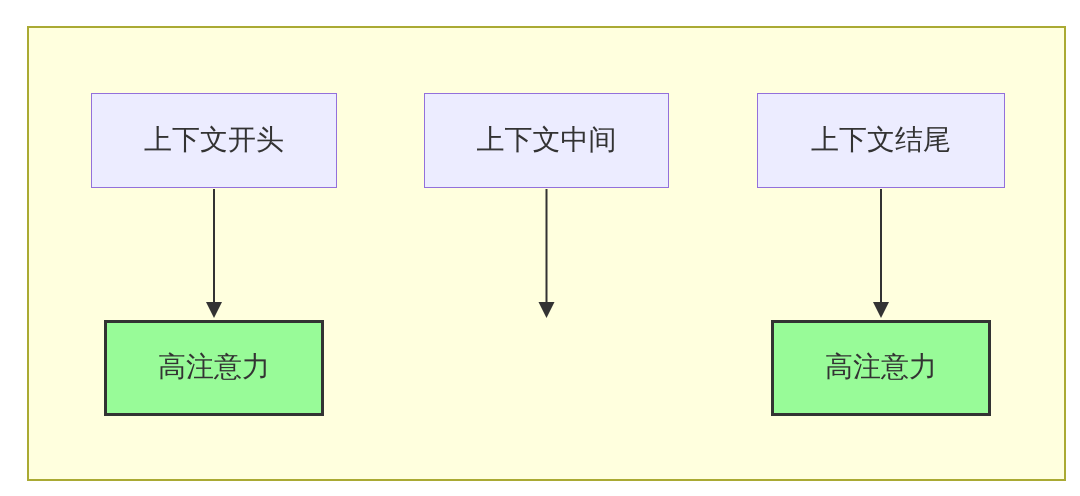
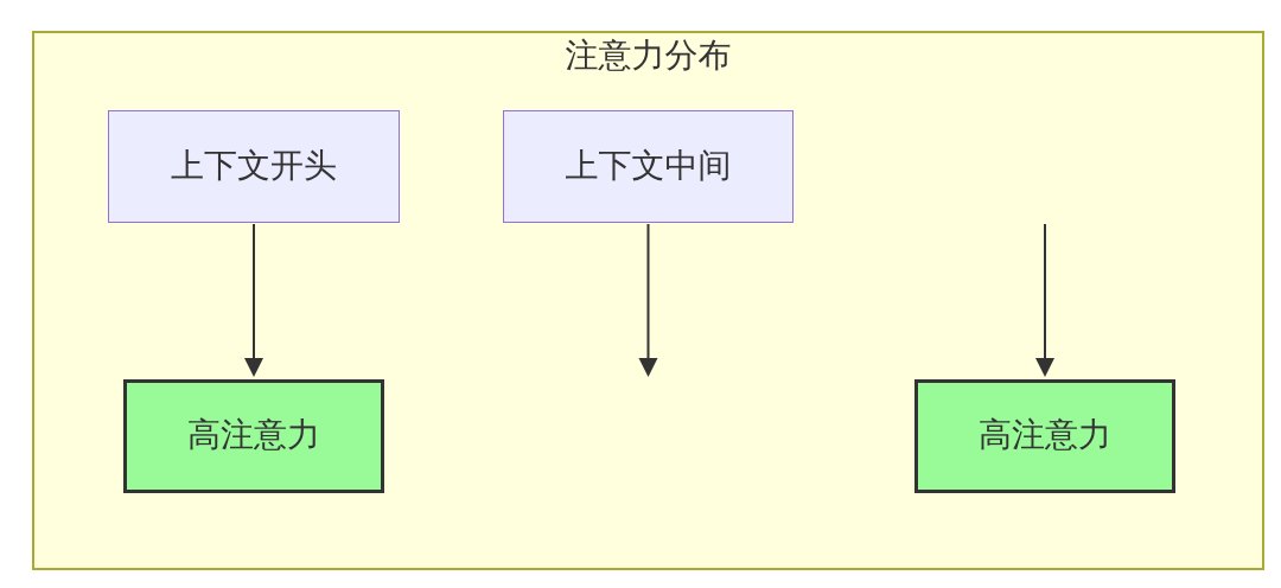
+ 注意力分布
  上下文开头
  上下文中间
- 上下文结尾
  高注意力
  高注意力
